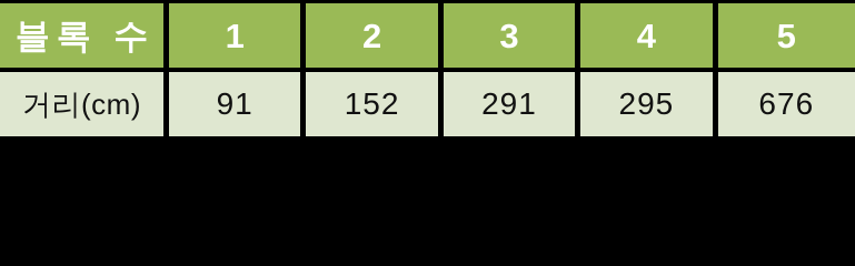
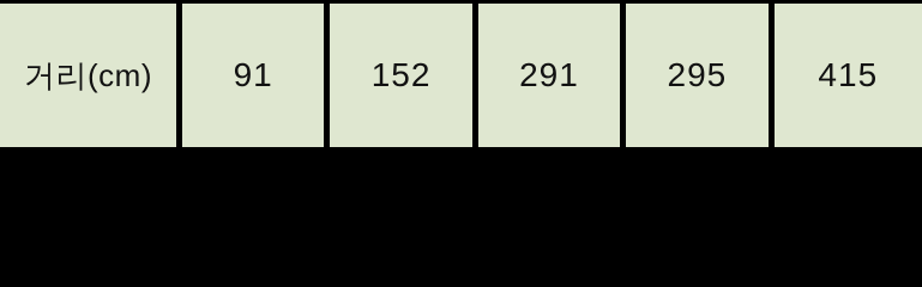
- 블록 수	1	2	3	4	5
- 거리(cm)	91	152	291	295	676
+ 거리(cm)	91	152	291	295	415
